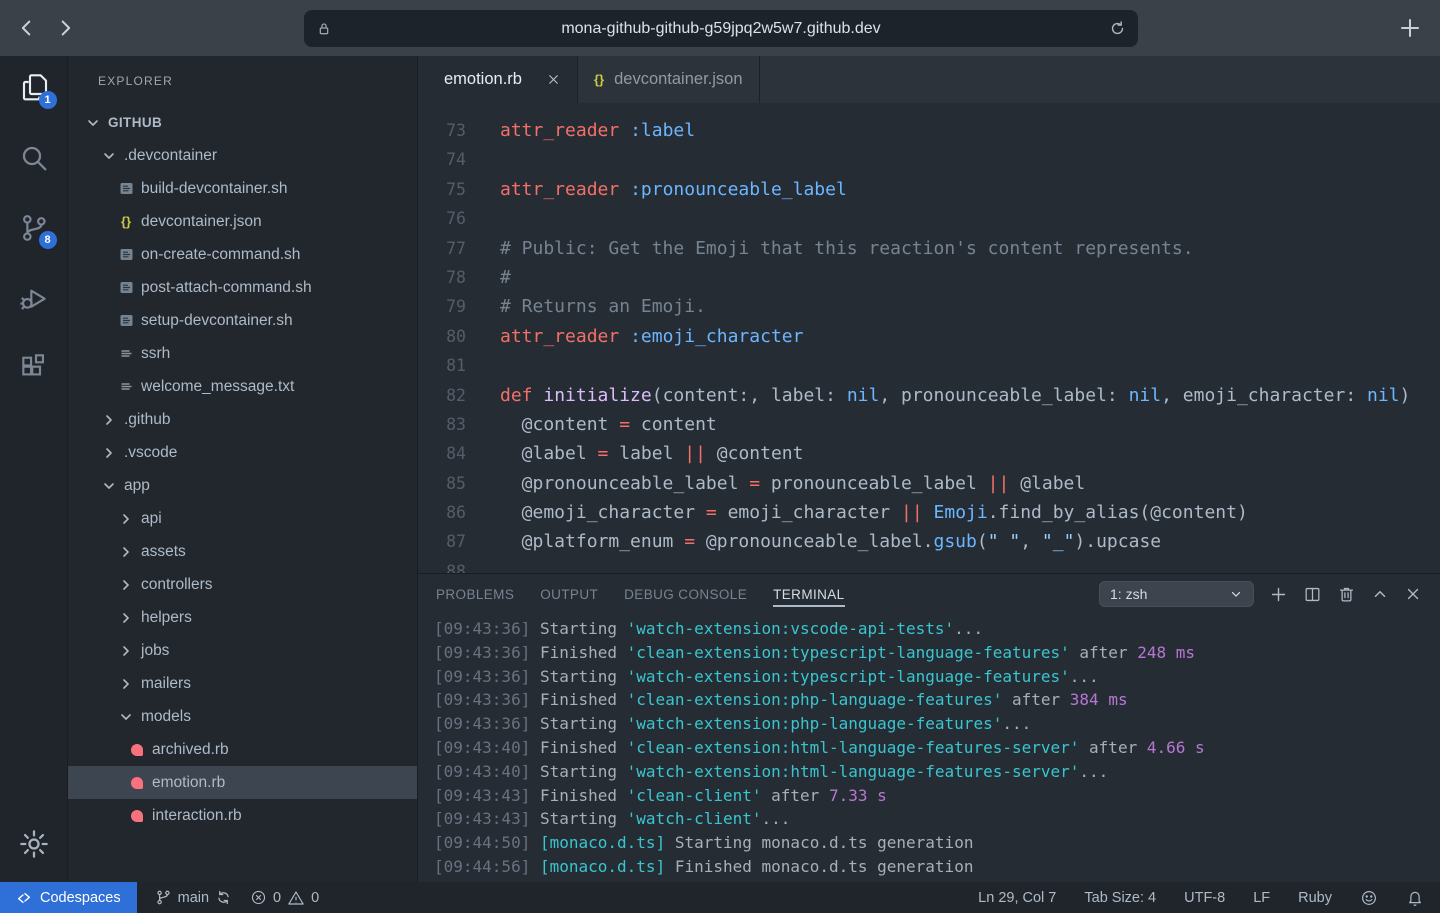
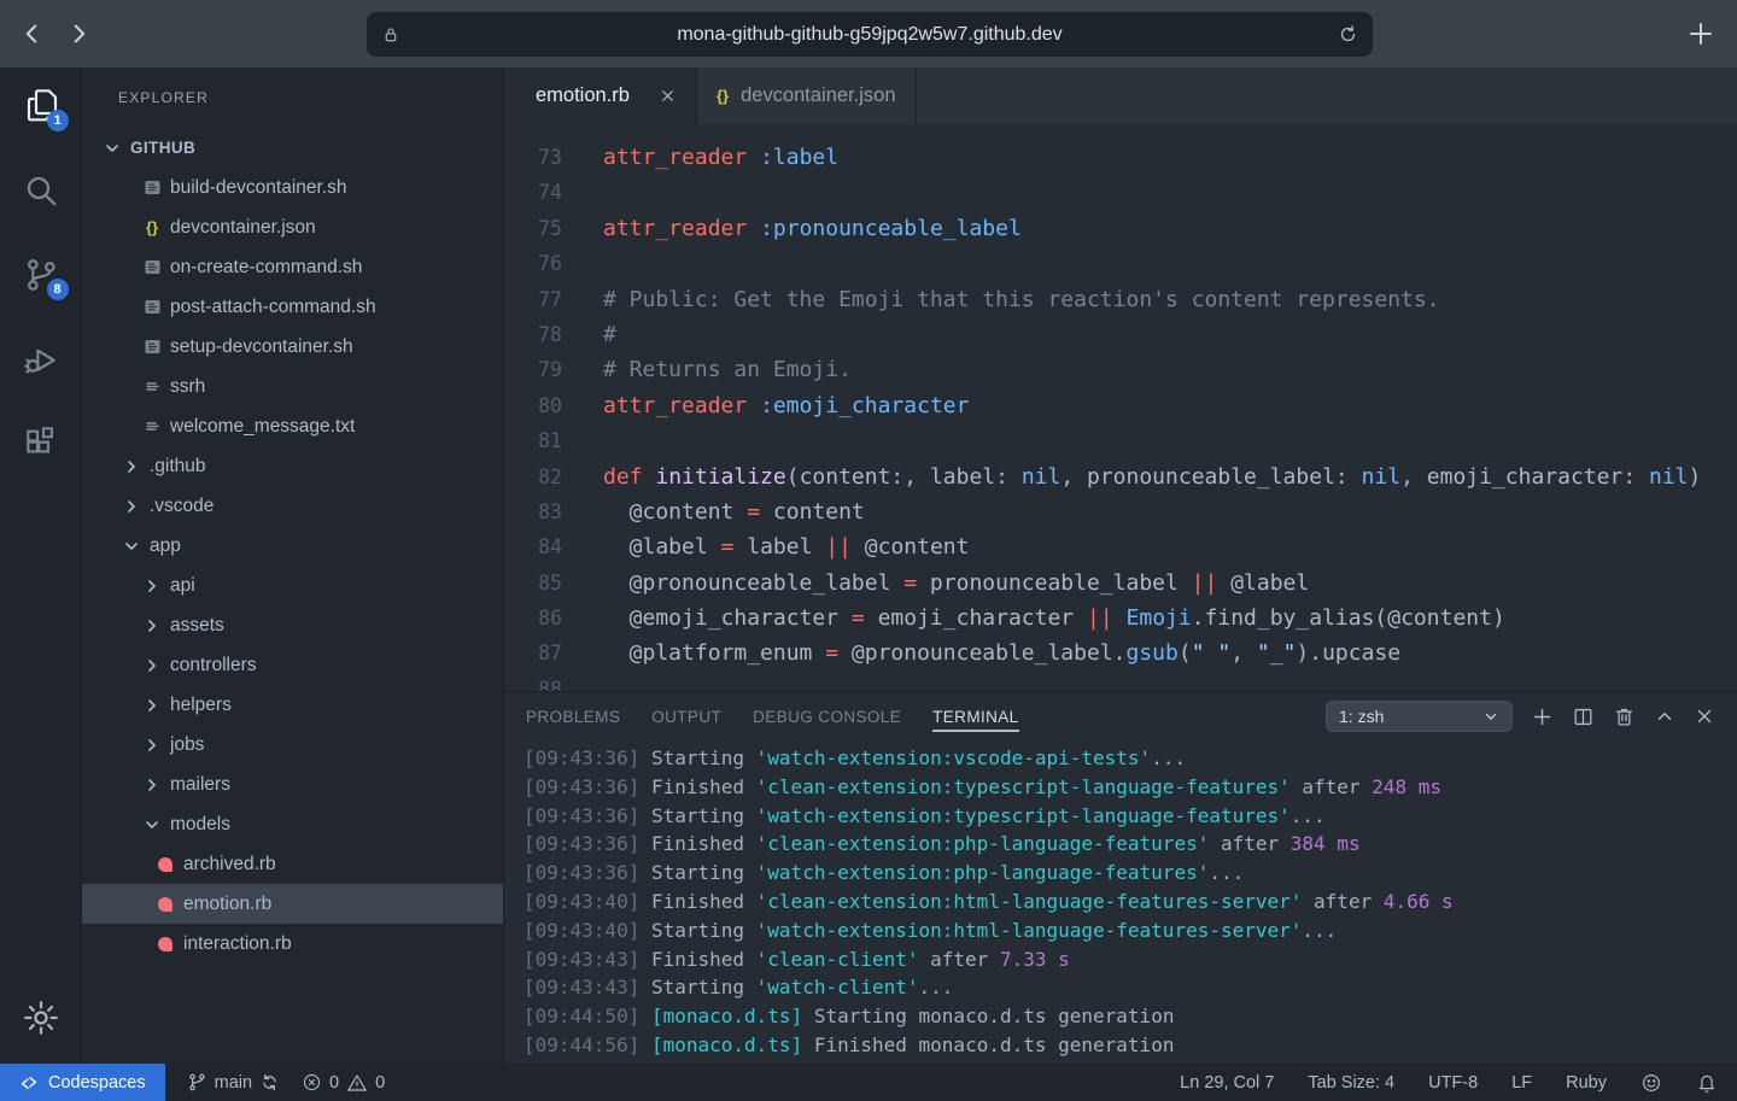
  mona-github-github-g59jpq2w5w7.github.dev
  1
  8
  EXPLORER
  GITHUB
- .devcontainer
  build-devcontainer.sh
  {}
  devcontainer.json
  on-create-command.sh
  post-attach-command.sh
  setup-devcontainer.sh
  ssrh
  welcome_message.txt
  .github
  .vscode
  app
  api
  assets
  controllers
  helpers
  jobs
  mailers
  models
  archived.rb
  emotion.rb
  interaction.rb
  emotion.rb
  {}
  devcontainer.json
  73
  attr_reader :label
  74
  75
  attr_reader :pronounceable_label
  76
  77
  # Public: Get the Emoji that this reaction's content represents.
  78
  #
  79
  # Returns an Emoji.
  80
  attr_reader :emoji_character
  81
  82
  def initialize(content:, label: nil, pronounceable_label: nil, emoji_character: nil)
  83
  @content = content
  84
  @label = label || @content
  85
  @pronounceable_label = pronounceable_label || @label
  86
  @emoji_character = emoji_character || Emoji.find_by_alias(@content)
  87
  @platform_enum = @pronounceable_label.gsub(" ", "_").upcase
  88
  PROBLEMS
  OUTPUT
  DEBUG CONSOLE
  TERMINAL
  1: zsh
  [09:43:36] Starting 'watch-extension:vscode-api-tests'...
  [09:43:36] Finished 'clean-extension:typescript-language-features' after 248 ms
  [09:43:36] Starting 'watch-extension:typescript-language-features'...
  [09:43:36] Finished 'clean-extension:php-language-features' after 384 ms
  [09:43:36] Starting 'watch-extension:php-language-features'...
  [09:43:40] Finished 'clean-extension:html-language-features-server' after 4.66 s
  [09:43:40] Starting 'watch-extension:html-language-features-server'...
  [09:43:43] Finished 'clean-client' after 7.33 s
  [09:43:43] Starting 'watch-client'...
  [09:44:50] [monaco.d.ts] Starting monaco.d.ts generation
  [09:44:56] [monaco.d.ts] Finished monaco.d.ts generation
  Codespaces
  main
  0
  0
  Ln 29, Col 7
  Tab Size: 4
  UTF-8
  LF
  Ruby
